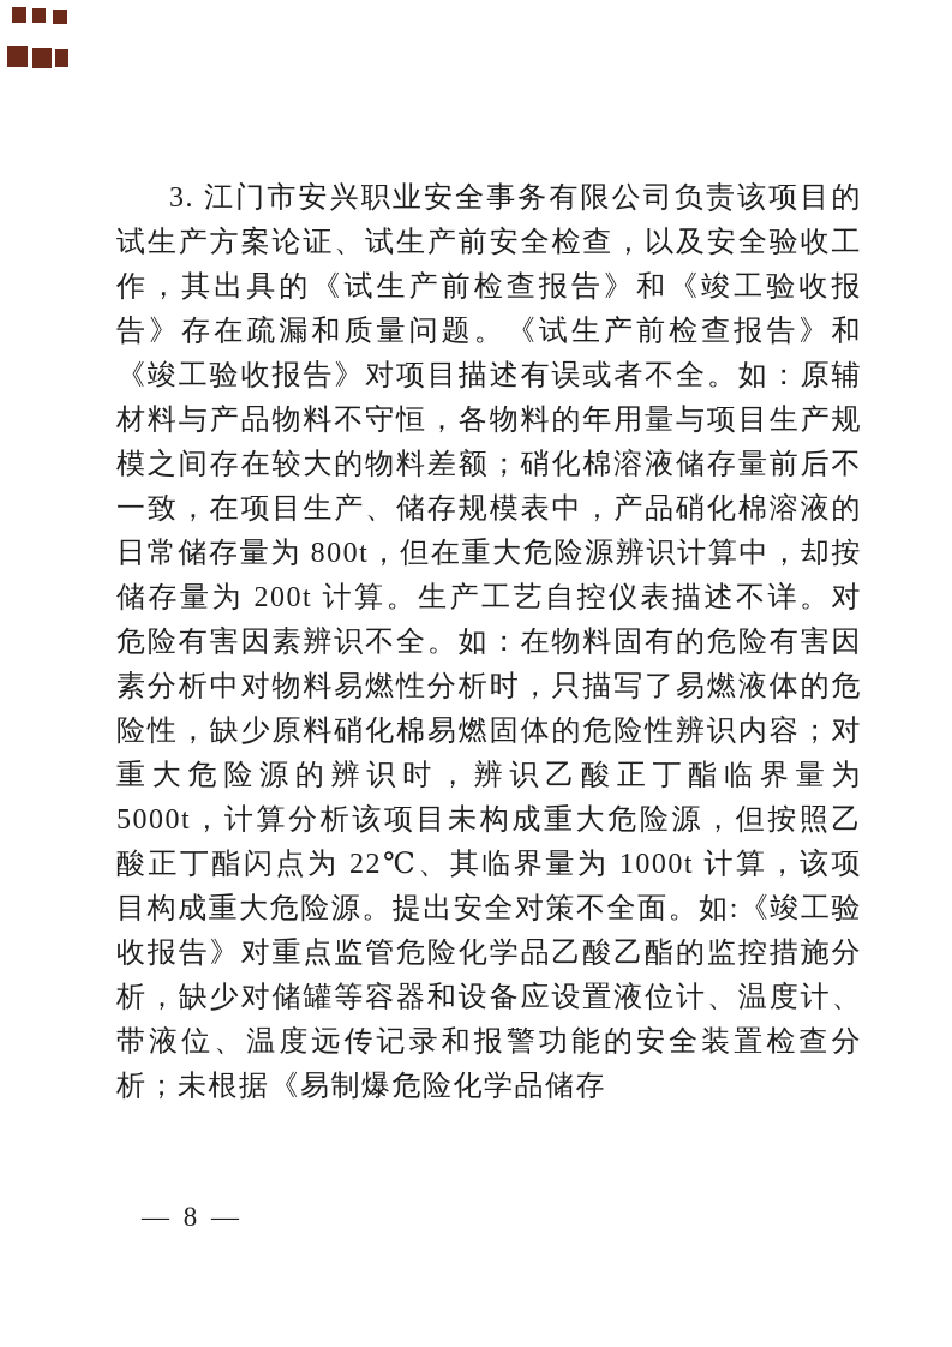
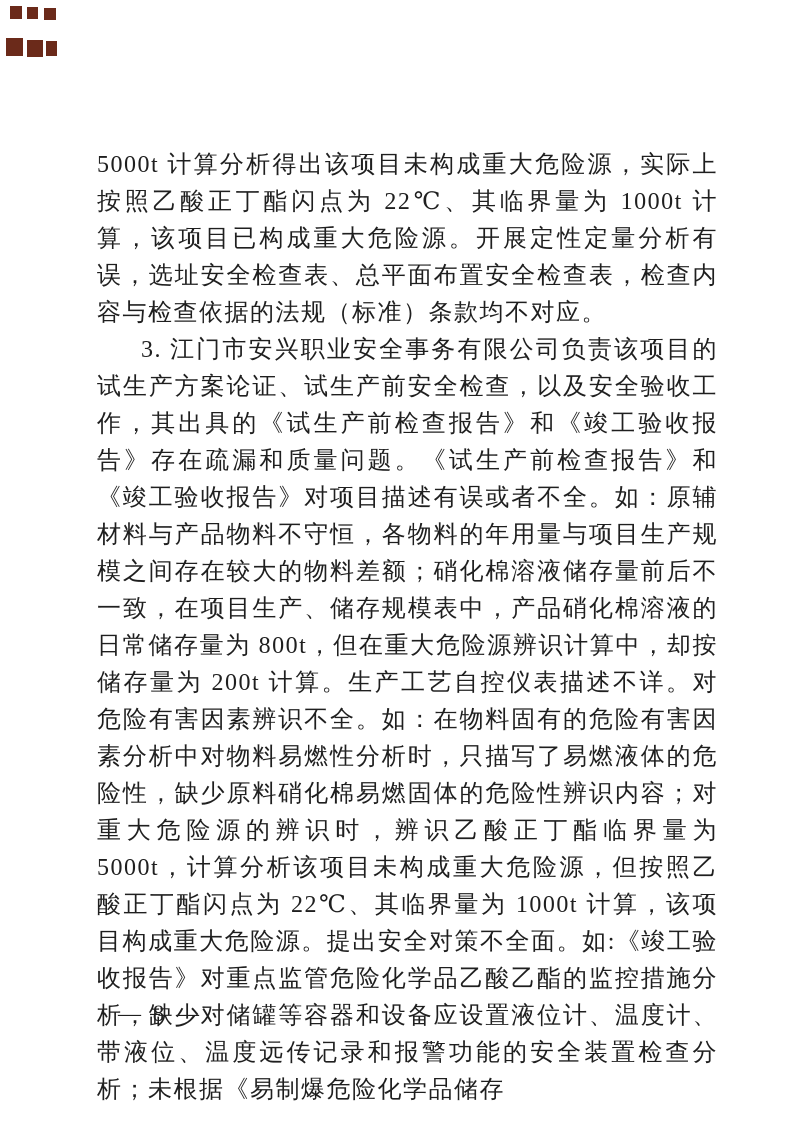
+ 5000t 计算分析得出该项目未构成重大危险源，实际上按照乙酸正丁酯闪点为 22℃、其临界量为 1000t 计算，该项目已构成重大危险源。开展定性定量分析有误，选址安全检查表、总平面布置安全检查表，检查内容与检查依据的法规（标准）条款均不对应。
  3. 江门市安兴职业安全事务有限公司负责该项目的试生产方案论证、试生产前安全检查，以及安全验收工作，其出具的《试生产前检查报告》和《竣工验收报告》存在疏漏和质量问题。《试生产前检查报告》和《竣工验收报告》对项目描述有误或者不全。如：原辅材料与产品物料不守恒，各物料的年用量与项目生产规模之间存在较大的物料差额；硝化棉溶液储存量前后不一致，在项目生产、储存规模表中，产品硝化棉溶液的日常储存量为 800t，但在重大危险源辨识计算中，却按储存量为 200t 计算。生产工艺自控仪表描述不详。对危险有害因素辨识不全。如：在物料固有的危险有害因素分析中对物料易燃性分析时，只描写了易燃液体的危险性，缺少原料硝化棉易燃固体的危险性辨识内容；对重大危险源的辨识时，辨识乙酸正丁酯临界量为 5000t，计算分析该项目未构成重大危险源，但按照乙酸正丁酯闪点为 22℃、其临界量为 1000t 计算，该项目构成重大危险源。提出安全对策不全面。如:《竣工验收报告》对重点监管危险化学品乙酸乙酯的监控措施分析，缺少对储罐等容器和设备应设置液位计、温度计、带液位、温度远传记录和报警功能的安全装置检查分析；未根据《易制爆危险化学品储存
  — 8 —
